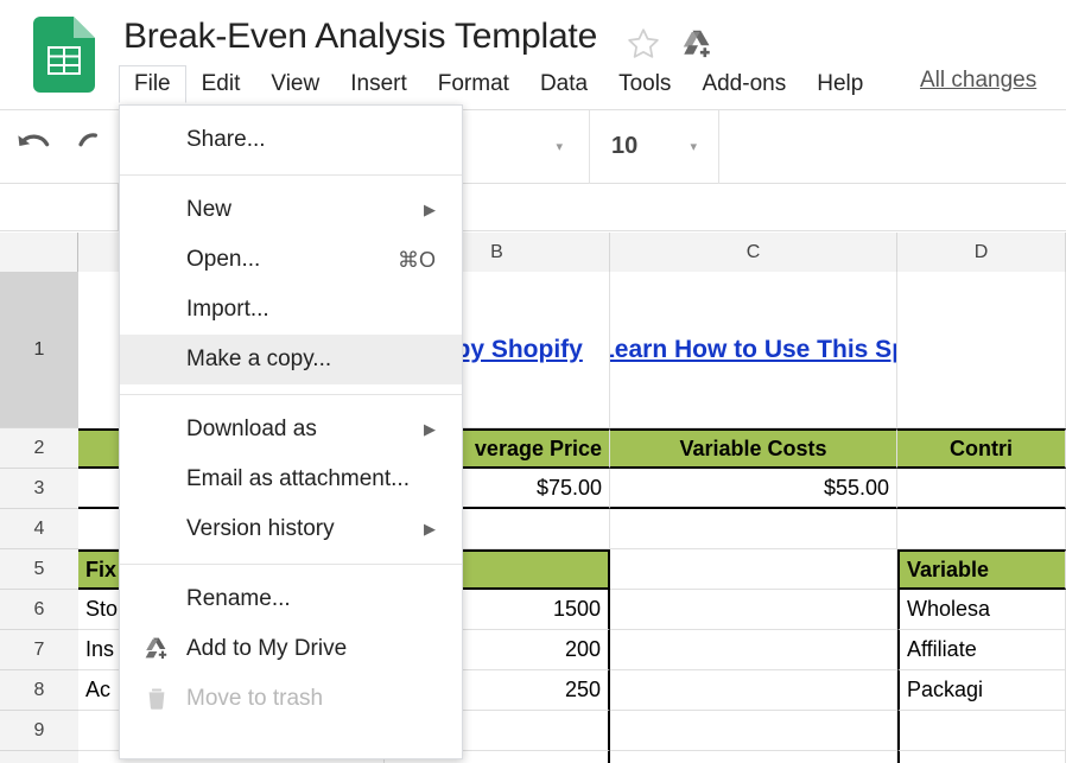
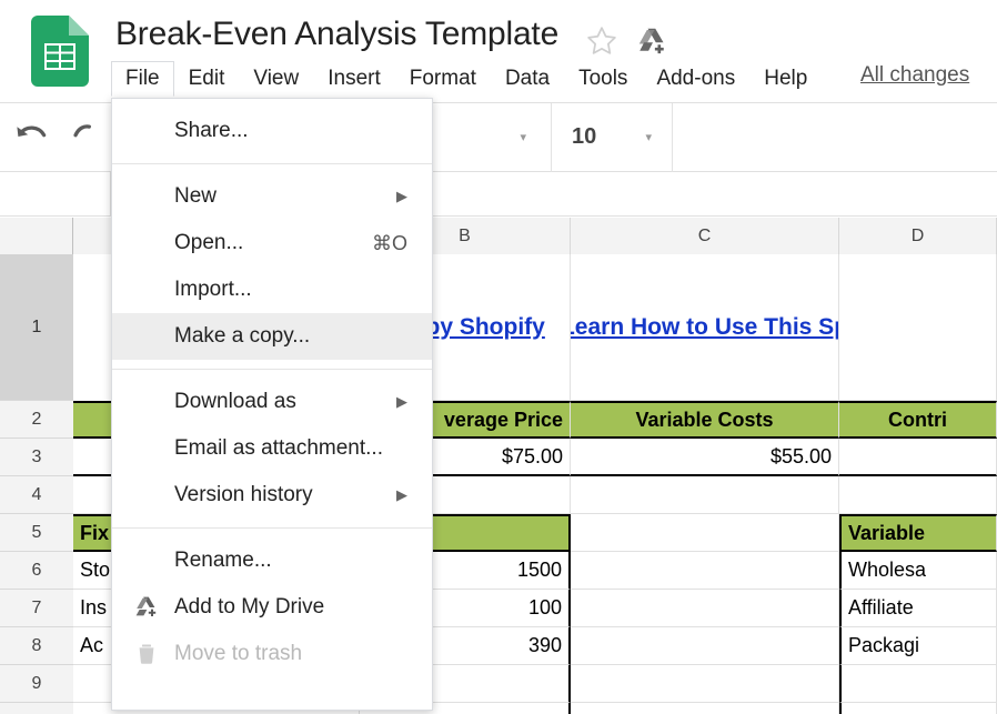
  Break-Even Analysis Template
  File
  Edit
  View
  Insert
  Format
  Data
  Tools
  Add-ons
  Help
  All changes
  ▾
  10
  ▾
  B
  C
  D
  1
  2
  3
  4
  5
  6
  7
  8
  9
  Fix
  Sto
  Ins
  Ac
  earn How to Use This S
  verage Price
  Variable Costs
  Contri
  $75.00
  $55.00
  Variable
  1500
  Wholesa
- 200
+ 100
  Affiliate
- 250
+ 390
  Packagi
  Share...
  New
  ▶
  Open...
  ⌘O
  Import...
  Make a copy...
  Download as
  ▶
  Email as attachment...
  Version history
  ▶
  Rename...
  Add to My Drive
  Move to trash
